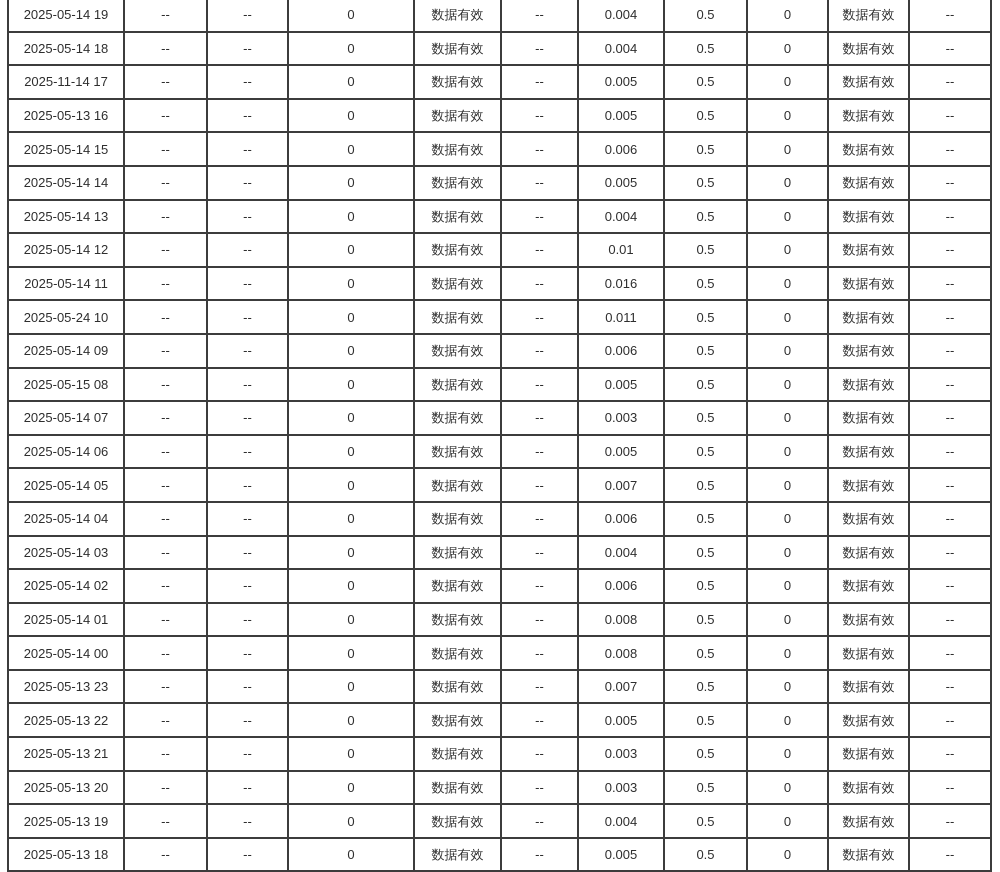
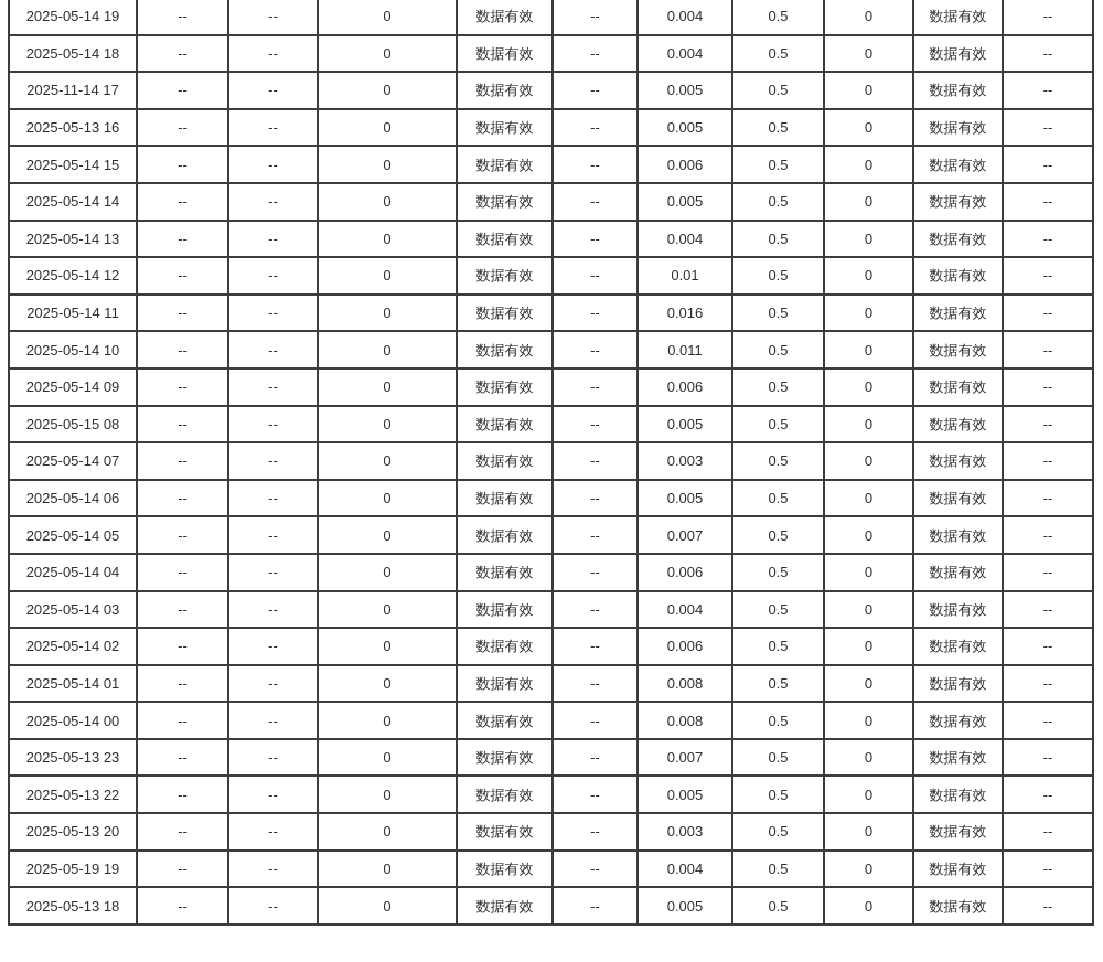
  2025-05-14 19	--	--	0	数据有效	--	0.004	0.5	0	数据有效	--
  2025-05-14 18	--	--	0	数据有效	--	0.004	0.5	0	数据有效	--
  2025-11-14 17	--	--	0	数据有效	--	0.005	0.5	0	数据有效	--
  2025-05-13 16	--	--	0	数据有效	--	0.005	0.5	0	数据有效	--
  2025-05-14 15	--	--	0	数据有效	--	0.006	0.5	0	数据有效	--
  2025-05-14 14	--	--	0	数据有效	--	0.005	0.5	0	数据有效	--
  2025-05-14 13	--	--	0	数据有效	--	0.004	0.5	0	数据有效	--
  2025-05-14 12	--	--	0	数据有效	--	0.01	0.5	0	数据有效	--
  2025-05-14 11	--	--	0	数据有效	--	0.016	0.5	0	数据有效	--
- 2025-05-24 10	--	--	0	数据有效	--	0.011	0.5	0	数据有效	--
+ 2025-05-14 10	--	--	0	数据有效	--	0.011	0.5	0	数据有效	--
  2025-05-14 09	--	--	0	数据有效	--	0.006	0.5	0	数据有效	--
  2025-05-15 08	--	--	0	数据有效	--	0.005	0.5	0	数据有效	--
  2025-05-14 07	--	--	0	数据有效	--	0.003	0.5	0	数据有效	--
  2025-05-14 06	--	--	0	数据有效	--	0.005	0.5	0	数据有效	--
  2025-05-14 05	--	--	0	数据有效	--	0.007	0.5	0	数据有效	--
  2025-05-14 04	--	--	0	数据有效	--	0.006	0.5	0	数据有效	--
  2025-05-14 03	--	--	0	数据有效	--	0.004	0.5	0	数据有效	--
  2025-05-14 02	--	--	0	数据有效	--	0.006	0.5	0	数据有效	--
  2025-05-14 01	--	--	0	数据有效	--	0.008	0.5	0	数据有效	--
  2025-05-14 00	--	--	0	数据有效	--	0.008	0.5	0	数据有效	--
  2025-05-13 23	--	--	0	数据有效	--	0.007	0.5	0	数据有效	--
  2025-05-13 22	--	--	0	数据有效	--	0.005	0.5	0	数据有效	--
- 2025-05-13 21	--	--	0	数据有效	--	0.003	0.5	0	数据有效	--
  2025-05-13 20	--	--	0	数据有效	--	0.003	0.5	0	数据有效	--
- 2025-05-13 19	--	--	0	数据有效	--	0.004	0.5	0	数据有效	--
+ 2025-05-19 19	--	--	0	数据有效	--	0.004	0.5	0	数据有效	--
  2025-05-13 18	--	--	0	数据有效	--	0.005	0.5	0	数据有效	--
